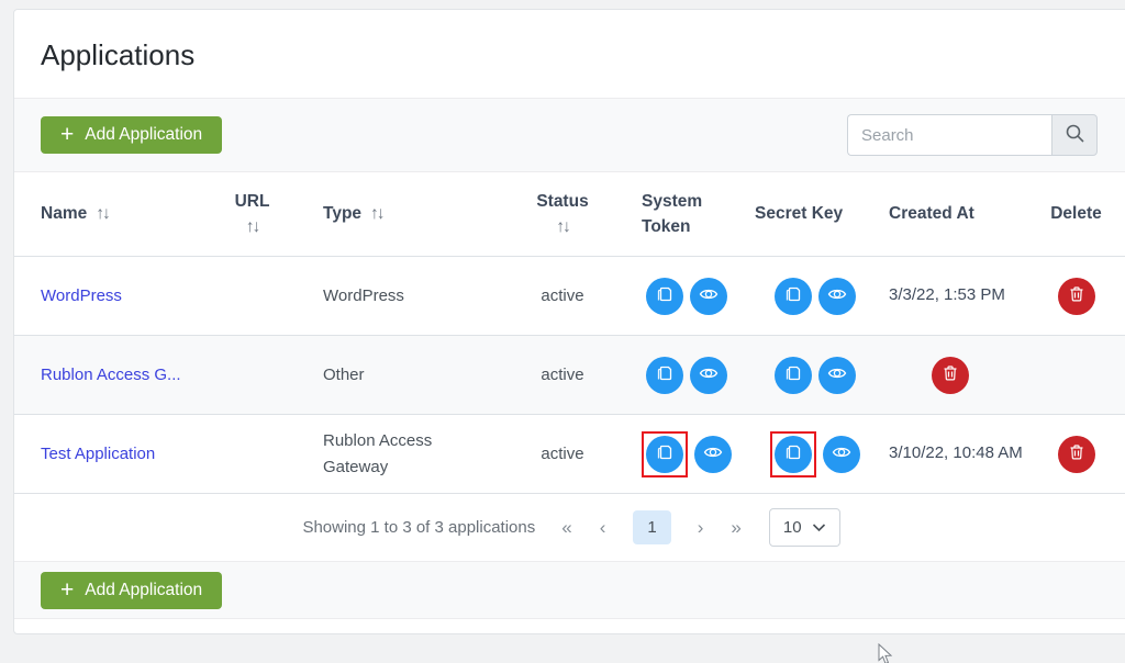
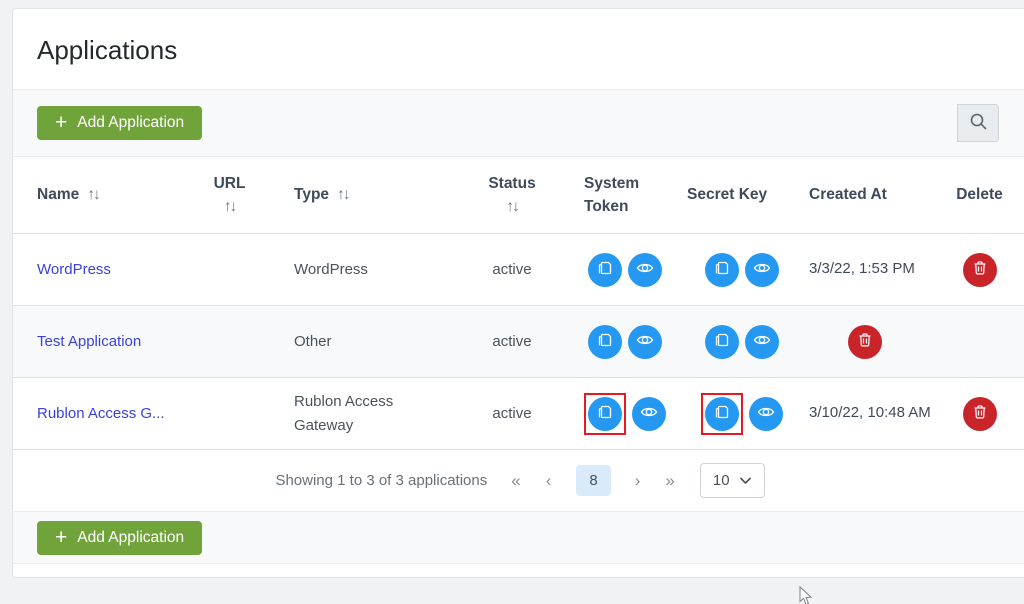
  Applications
  +
  Add Application
- Search
  Name ↑↓
  URL
  ↑↓
  Type ↑↓
  Status
  ↑↓
  System Token
  Secret Key
  Created At
  Delete
  WordPress
  WordPress
  active
  3/3/22, 1:53 PM
- Rublon Access G...
+ Test Application
  Other
  active
- Test Application
+ Rublon Access G...
  Rublon Access Gateway
  active
  3/10/22, 10:48 AM
  Showing 1 to 3 of 3 applications
  «
  ‹
- 1
+ 8
  ›
  »
  10
  +
  Add Application
